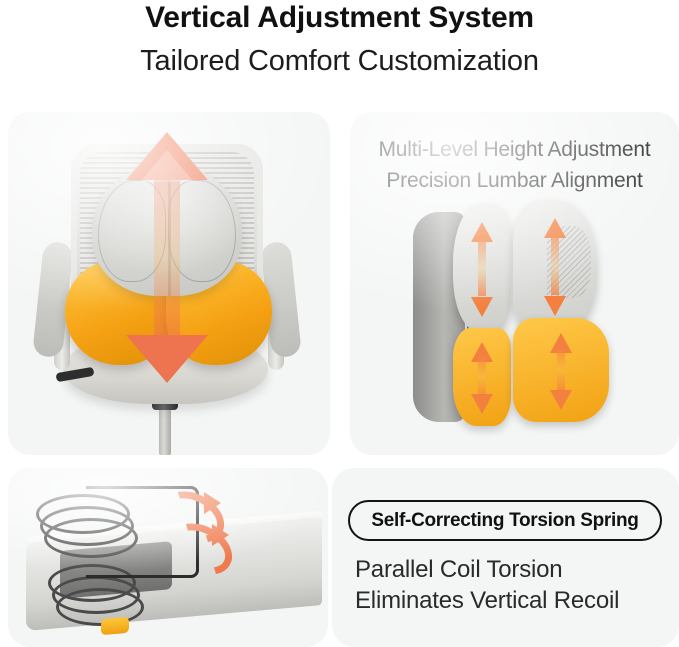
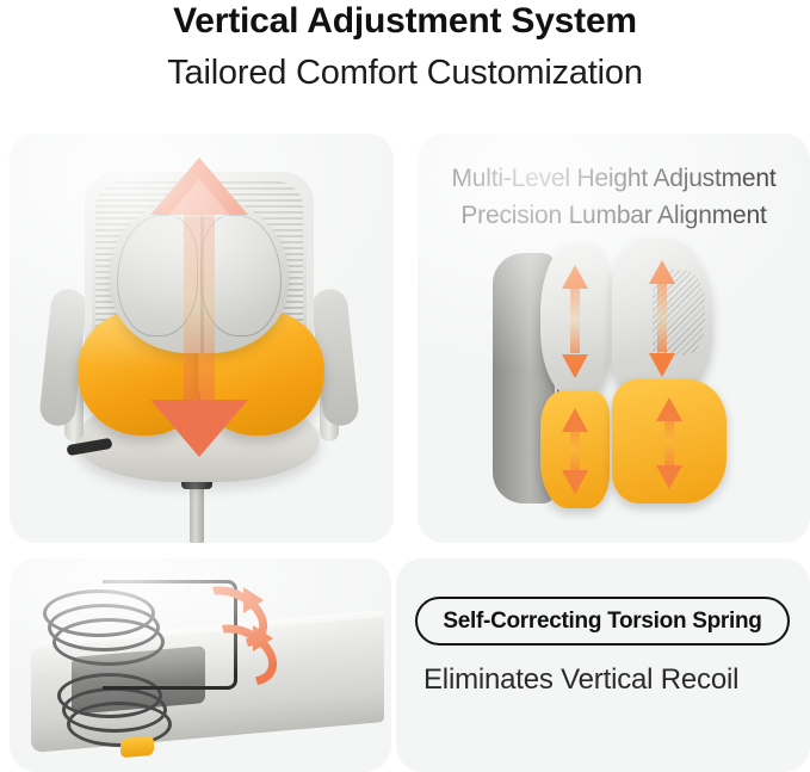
  Vertical Adjustment System
  Tailored Comfort Customization
  Self-Correcting Torsion Spring
- Parallel Coil Torsion
  Eliminates Vertical Recoil
